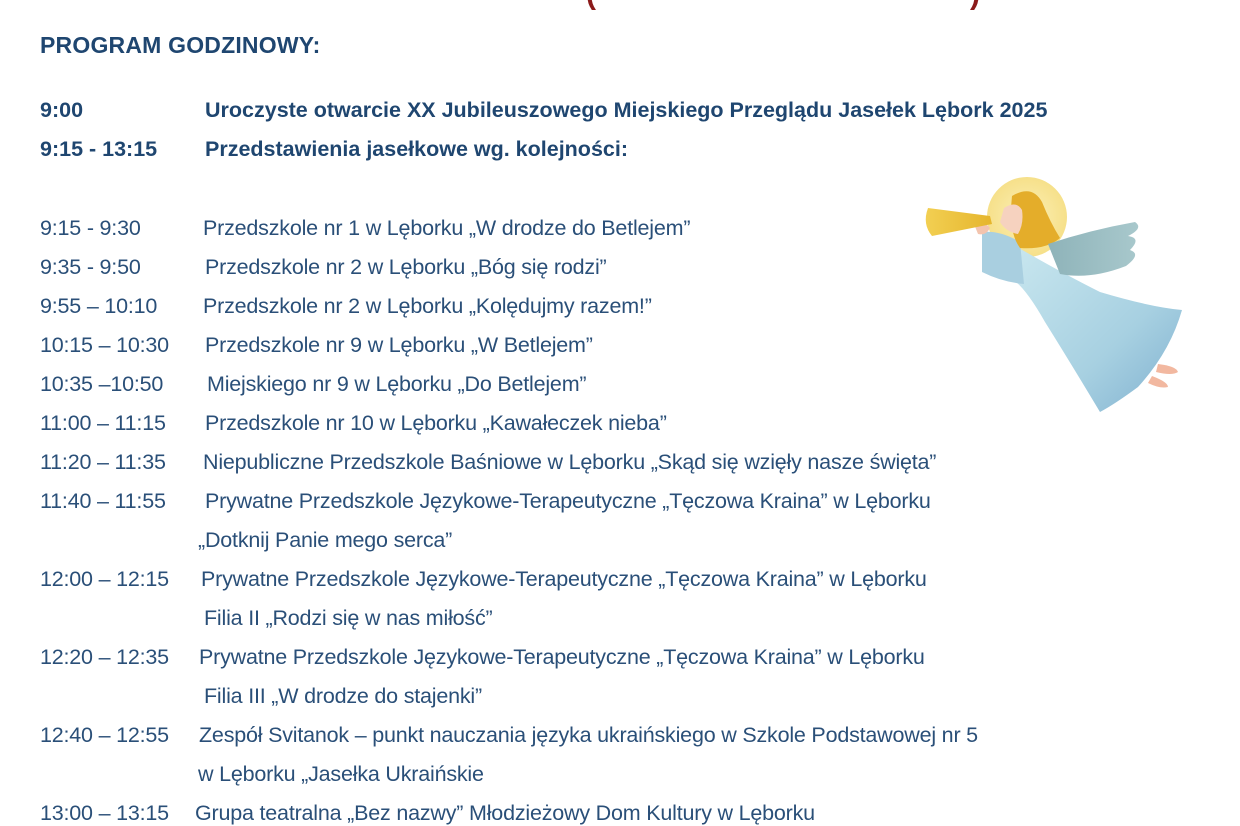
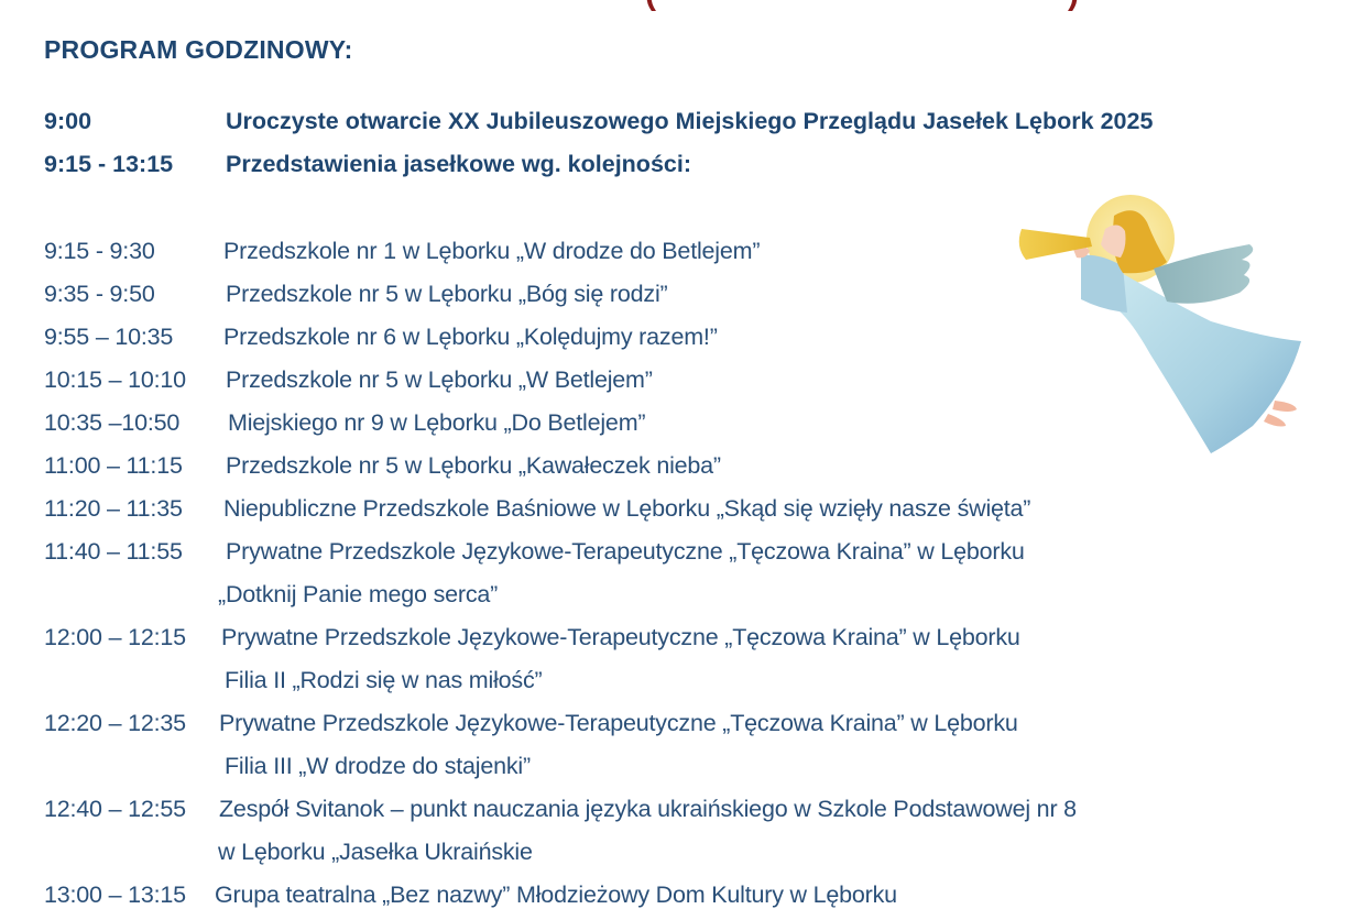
  PROGRAM GODZINOWY:
  9:00
  Uroczyste otwarcie XX Jubileuszowego Miejskiego Przeglądu Jasełek Lębork 2025
  9:15 - 13:15
  Przedstawienia jasełkowe wg. kolejności:
  9:15 - 9:30
  Przedszkole nr 1 w Lęborku „W drodze do Betlejem”
  9:35 - 9:50
- Przedszkole nr 2 w Lęborku „Bóg się rodzi”
+ Przedszkole nr 5 w Lęborku „Bóg się rodzi”
- 9:55 – 10:10
+ 9:55 – 10:35
- Przedszkole nr 2 w Lęborku „Kolędujmy razem!”
+ Przedszkole nr 6 w Lęborku „Kolędujmy razem!”
- 10:15 – 10:30
+ 10:15 – 10:10
- Przedszkole nr 9 w Lęborku „W Betlejem”
+ Przedszkole nr 5 w Lęborku „W Betlejem”
  10:35 –10:50
  Miejskiego nr 9 w Lęborku „Do Betlejem”
  11:00 – 11:15
- Przedszkole nr 10 w Lęborku „Kawałeczek nieba”
+ Przedszkole nr 5 w Lęborku „Kawałeczek nieba”
  11:20 – 11:35
  Niepubliczne Przedszkole Baśniowe w Lęborku „Skąd się wzięły nasze święta”
  11:40 – 11:55
  Prywatne Przedszkole Językowe-Terapeutyczne „Tęczowa Kraina” w Lęborku
  „Dotknij Panie mego serca”
  12:00 – 12:15
  Prywatne Przedszkole Językowe-Terapeutyczne „Tęczowa Kraina” w Lęborku
  Filia II „Rodzi się w nas miłość”
  12:20 – 12:35
  Prywatne Przedszkole Językowe-Terapeutyczne „Tęczowa Kraina” w Lęborku
  Filia III „W drodze do stajenki”
  12:40 – 12:55
- Zespół Svitanok – punkt nauczania języka ukraińskiego w Szkole Podstawowej nr 5
+ Zespół Svitanok – punkt nauczania języka ukraińskiego w Szkole Podstawowej nr 8
  w Lęborku „Jasełka Ukraińskie
  13:00 – 13:15
  Grupa teatralna „Bez nazwy” Młodzieżowy Dom Kultury w Lęborku
